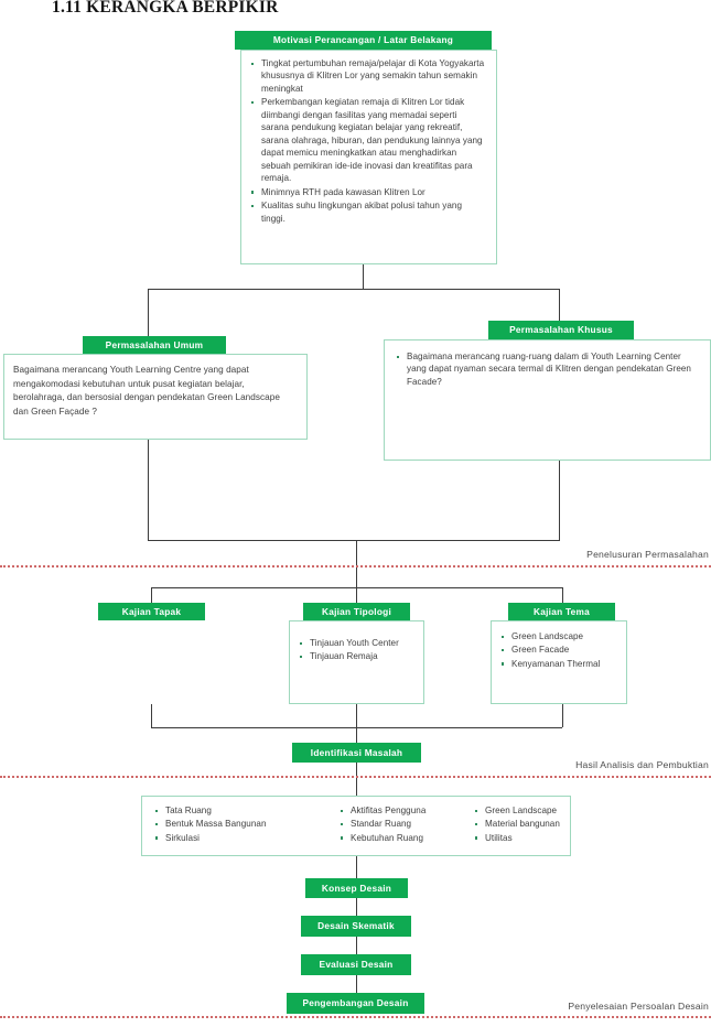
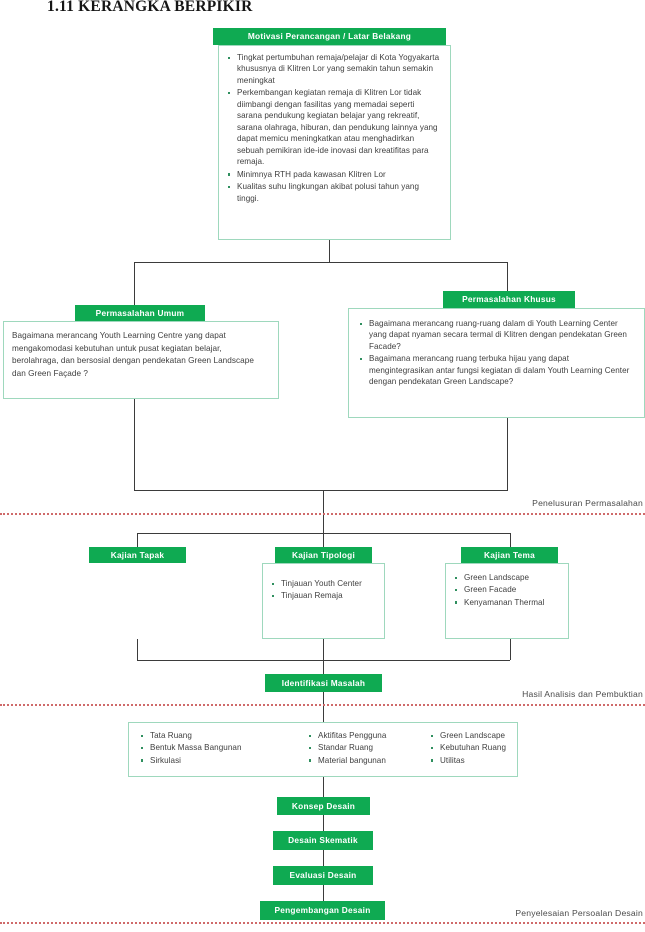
  1.11 KERANGKA BERPIKIR
  Motivasi Perancangan / Latar Belakang
  Tingkat pertumbuhan remaja/pelajar di Kota Yogyakarta khususnya di Klitren Lor yang semakin tahun semakin meningkat
  Perkembangan kegiatan remaja di Klitren Lor tidak diimbangi dengan fasilitas yang memadai seperti sarana pendukung kegiatan belajar yang rekreatif, sarana olahraga, hiburan, dan pendukung lainnya yang dapat memicu meningkatkan atau menghadirkan sebuah pemikiran ide-ide inovasi dan kreatifitas para remaja.
  Minimnya RTH pada kawasan Klitren Lor
  Kualitas suhu lingkungan akibat polusi tahun yang tinggi.
  Permasalahan Umum
  Bagaimana merancang Youth Learning Centre yang dapat mengakomodasi kebutuhan untuk pusat kegiatan belajar, berolahraga, dan bersosial dengan pendekatan Green Landscape dan Green Façade ?
  Permasalahan Khusus
  Bagaimana merancang ruang-ruang dalam di Youth Learning Center yang dapat nyaman secara termal di Klitren dengan pendekatan Green Facade?
+ Bagaimana merancang ruang terbuka hijau yang dapat mengintegrasikan antar fungsi kegiatan di dalam Youth Learning Center dengan pendekatan Green Landscape?
  Penelusuran Permasalahan
  Kajian Tapak
  Kajian Tipologi
  Tinjauan Youth Center
  Tinjauan Remaja
  Kajian Tema
  Green Landscape
  Green Facade
  Kenyamanan Thermal
  Identifikasi Masalah
  Hasil Analisis dan Pembuktian
  Tata Ruang
  Bentuk Massa Bangunan
  Sirkulasi
  Aktifitas Pengguna
  Standar Ruang
- Kebutuhan Ruang
+ Material bangunan
  Green Landscape
- Material bangunan
+ Kebutuhan Ruang
  Utilitas
  Konsep Desain
  Desain Skematik
  Evaluasi Desain
  Pengembangan Desain
  Penyelesaian Persoalan Desain
